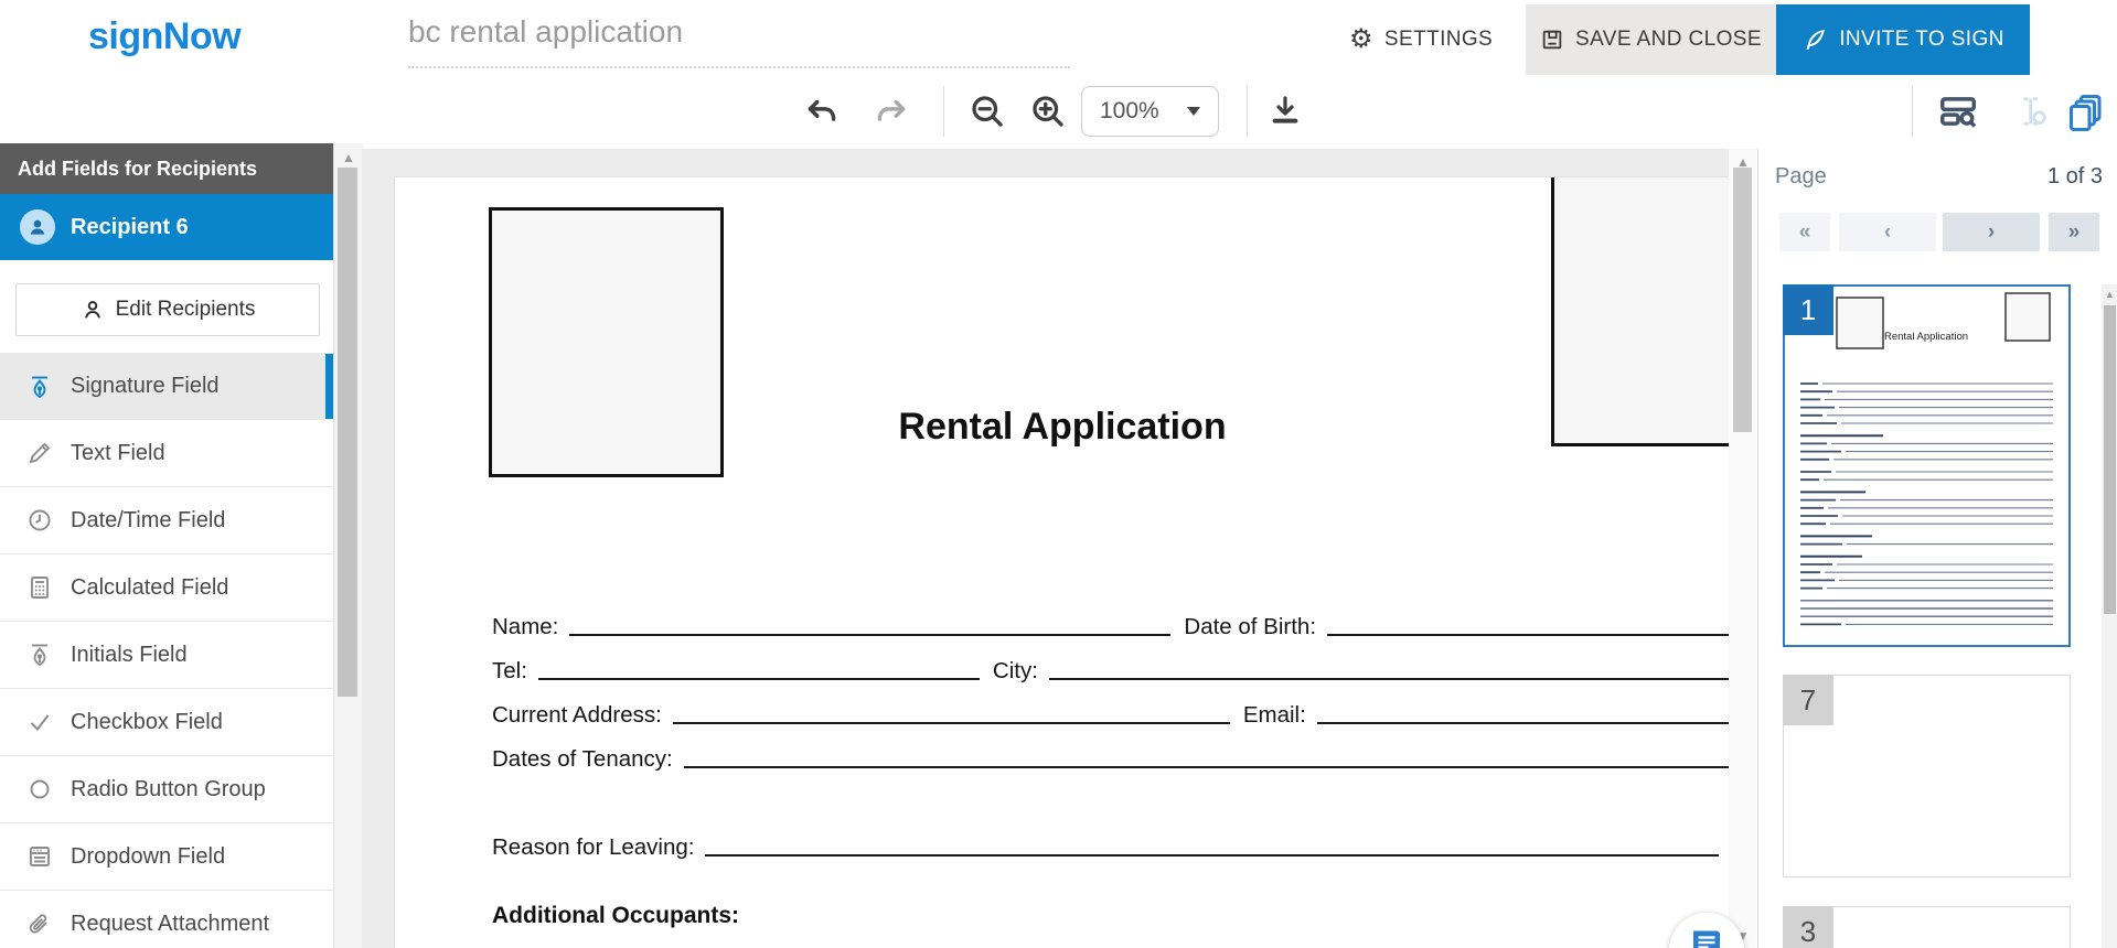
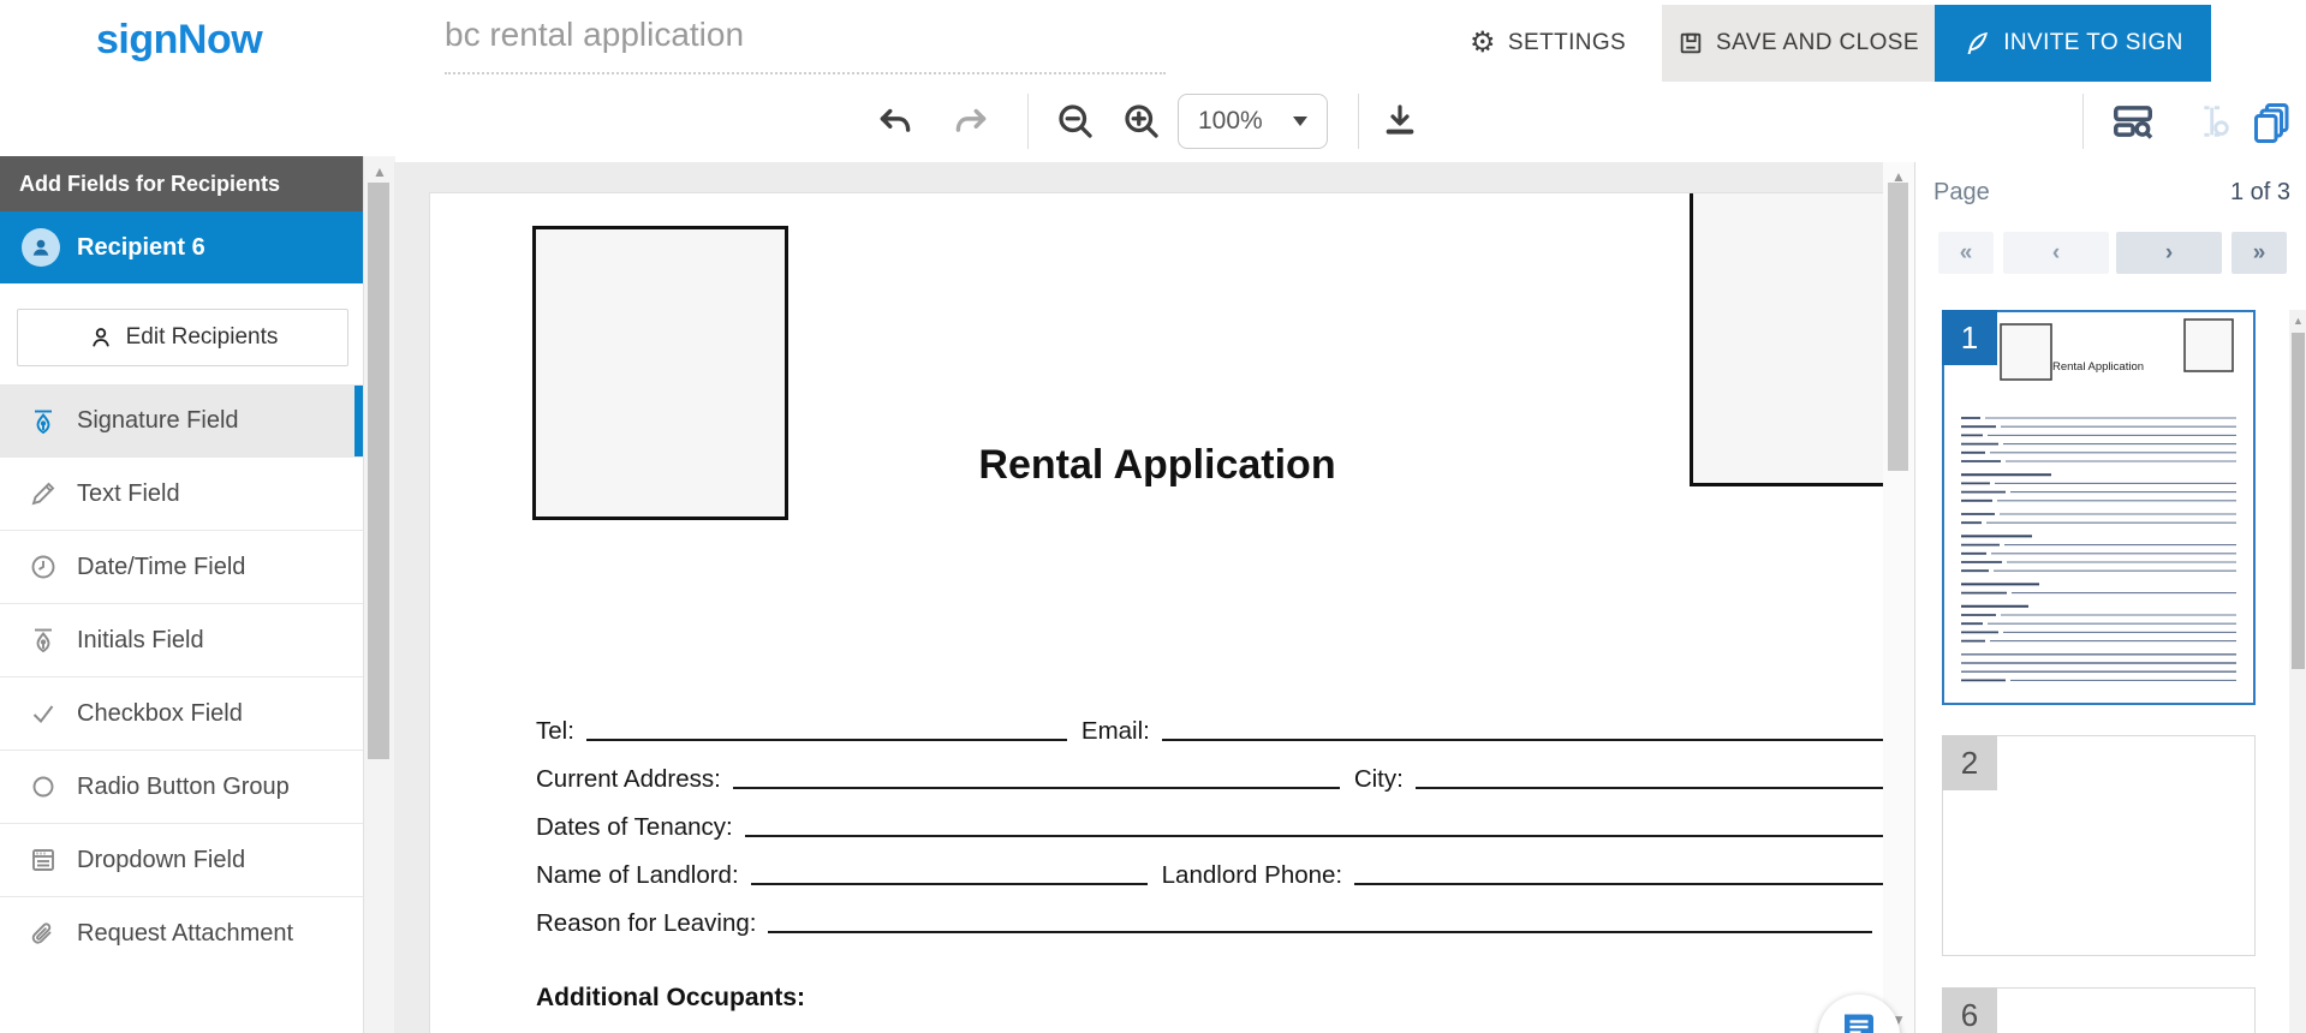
  signNow
  bc rental application
  ⚙
  SETTINGS
  SAVE AND CLOSE
  INVITE TO SIGN
  100%
  Add Fields for Recipients
  Recipient 6
  Edit Recipients
  Signature Field
  Text Field
  Date/Time Field
- Calculated Field
  Initials Field
  Checkbox Field
  Radio Button Group
  Dropdown Field
  Request Attachment
  ▲
  Rental Application
- Name:
- Date of Birth:
  Tel:
- City:
+ Email:
  Current Address:
- Email:
+ City:
  Dates of Tenancy:
+ Name of Landlord:
+ Landlord Phone:
  Reason for Leaving:
  Additional Occupants:
  ▲
  ▼
  Page
  1 of 3
  «
  ‹
  ›
  »
  Rental Application
  1
- 7
+ 2
- 3
+ 6
  ▲
